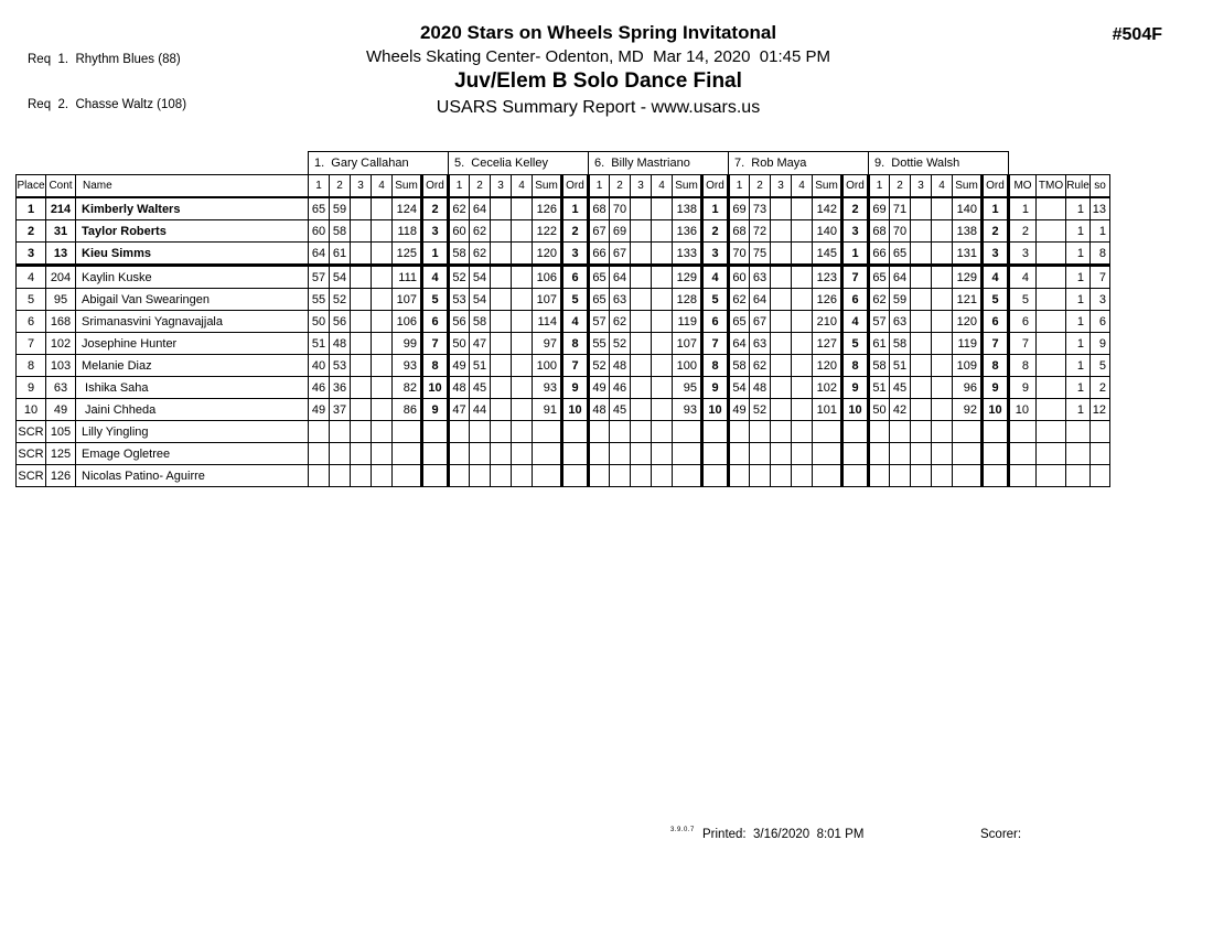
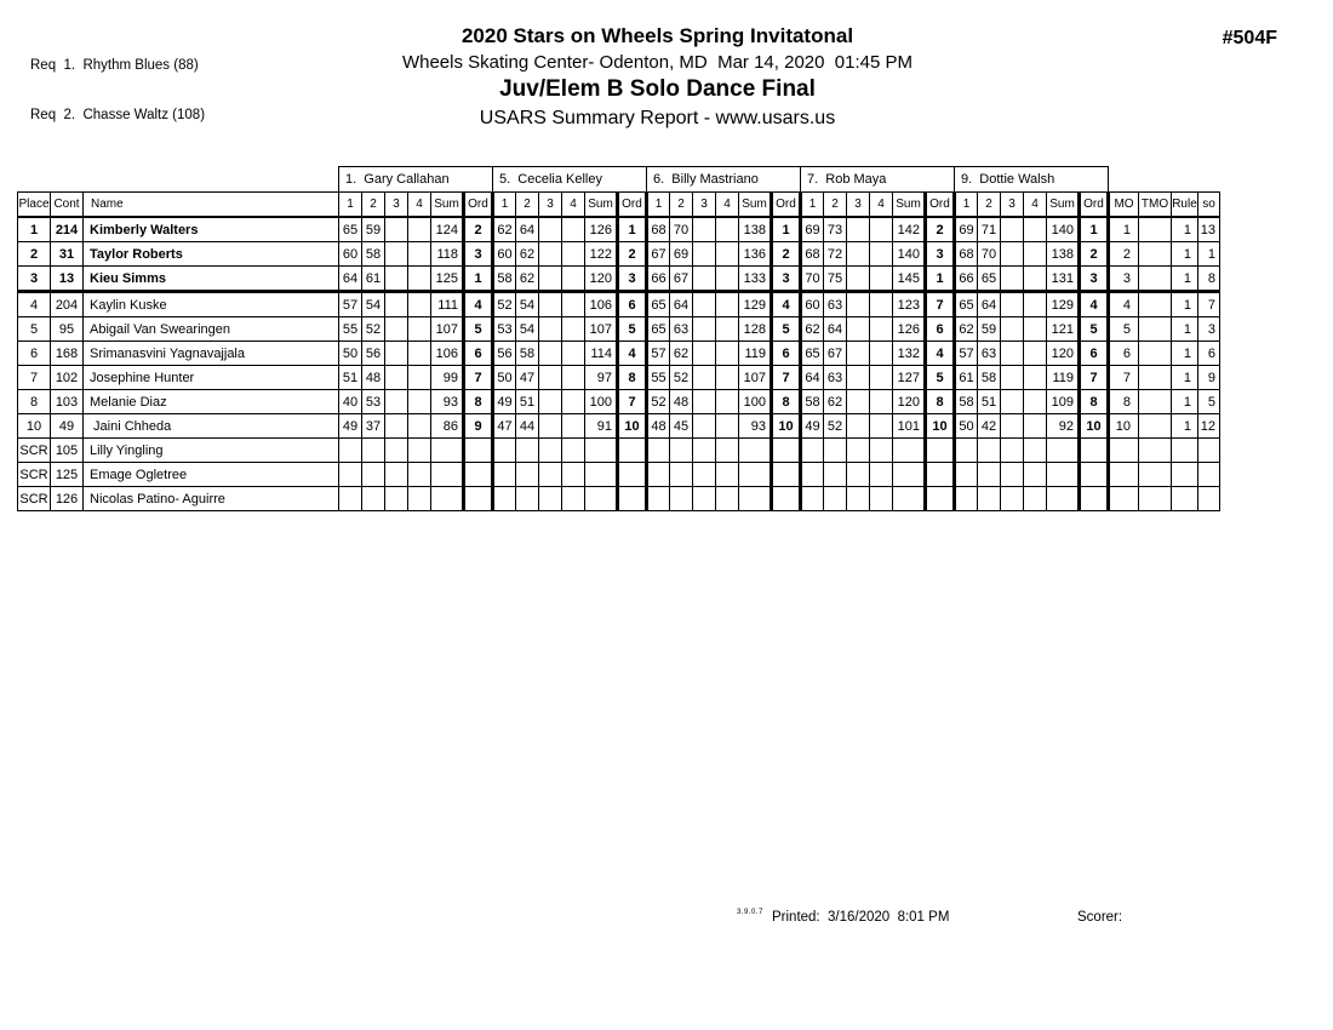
  Req 1. Rhythm Blues (88)
  Req 2. Chasse Waltz (108)
  2020 Stars on Wheels Spring Invitatonal
  Wheels Skating Center- Odenton, MD Mar 14, 2020 01:45 PM
  Juv/Elem B Solo Dance Final
  USARS Summary Report - www.usars.us
  #504F
  	1. Gary Callahan	5. Cecelia Kelley	6. Billy Mastriano	7. Rob Maya	9. Dottie Walsh
  Place	Cont	Name	1	2	3	4	Sum	Ord	1	2	3	4	Sum	Ord	1	2	3	4	Sum	Ord	1	2	3	4	Sum	Ord	1	2	3	4	Sum	Ord	MO	TMO	Rule	so
  1	214	Kimberly Walters	65	59			124	2	62	64			126	1	68	70			138	1	69	73			142	2	69	71			140	1	1		1	13
  2	31	Taylor Roberts	60	58			118	3	60	62			122	2	67	69			136	2	68	72			140	3	68	70			138	2	2		1	1
  3	13	Kieu Simms	64	61			125	1	58	62			120	3	66	67			133	3	70	75			145	1	66	65			131	3	3		1	8
  4	204	Kaylin Kuske	57	54			111	4	52	54			106	6	65	64			129	4	60	63			123	7	65	64			129	4	4		1	7
  5	95	Abigail Van Swearingen	55	52			107	5	53	54			107	5	65	63			128	5	62	64			126	6	62	59			121	5	5		1	3
- 6	168	Srimanasvini Yagnavajjala	50	56			106	6	56	58			114	4	57	62			119	6	65	67			210	4	57	63			120	6	6		1	6
+ 6	168	Srimanasvini Yagnavajjala	50	56			106	6	56	58			114	4	57	62			119	6	65	67			132	4	57	63			120	6	6		1	6
  7	102	Josephine Hunter	51	48			99	7	50	47			97	8	55	52			107	7	64	63			127	5	61	58			119	7	7		1	9
  8	103	Melanie Diaz	40	53			93	8	49	51			100	7	52	48			100	8	58	62			120	8	58	51			109	8	8		1	5
- 9	63	Ishika Saha	46	36			82	10	48	45			93	9	49	46			95	9	54	48			102	9	51	45			96	9	9		1	2
  10	49	Jaini Chheda	49	37			86	9	47	44			91	10	48	45			93	10	49	52			101	10	50	42			92	10	10		1	12
  SCR	105	Lilly Yingling
  SCR	125	Emage Ogletree
  SCR	126	Nicolas Patino- Aguirre
  Printed: 3/16/2020 8:01 PM
  Scorer:
